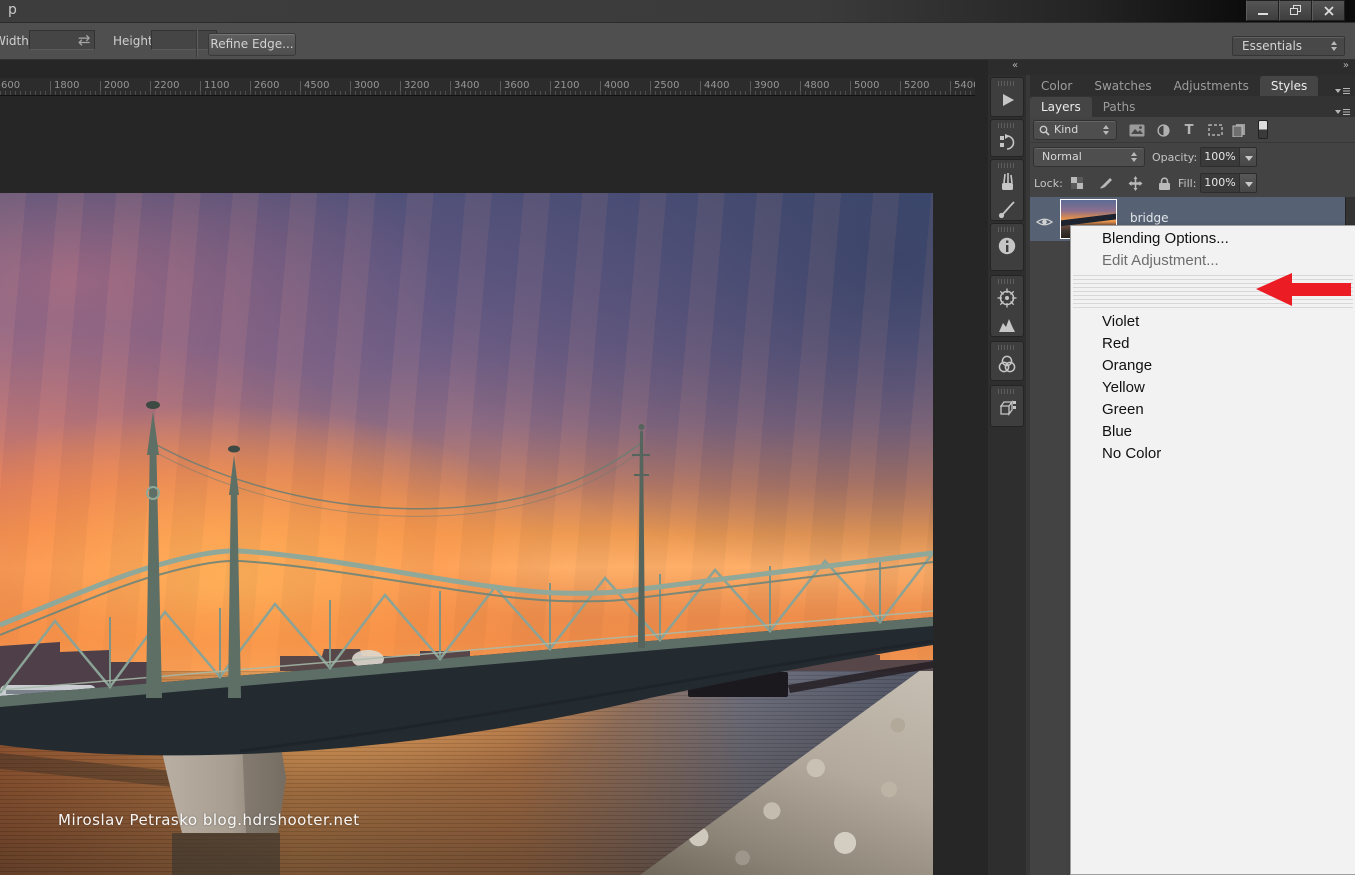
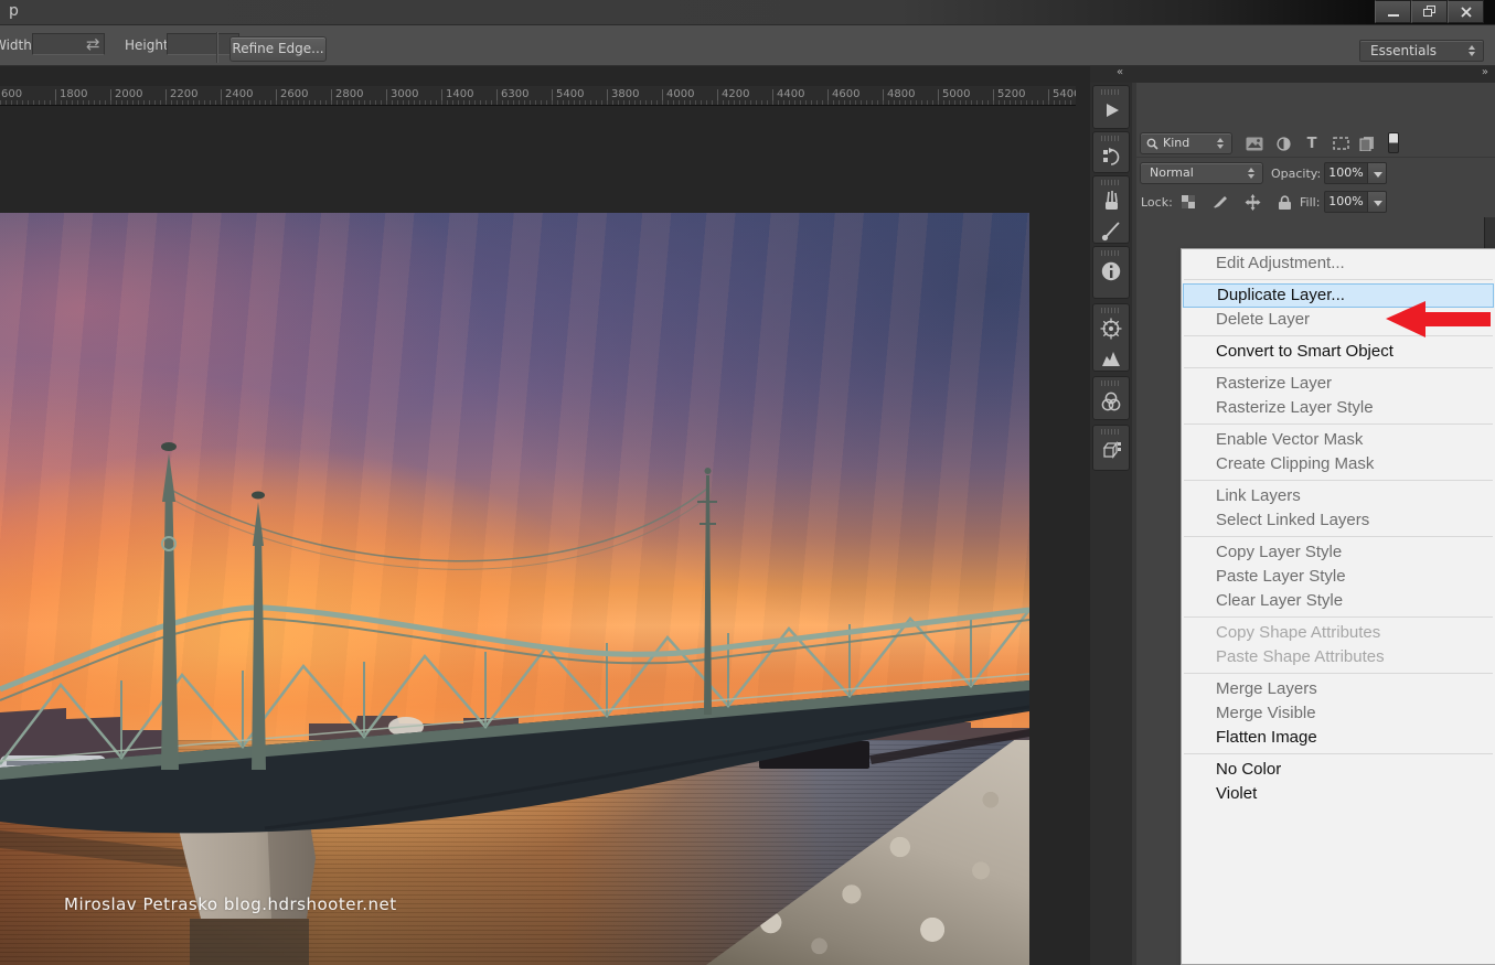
  p
  ⇄
  Heigh
  Refine Edge...
  Essentials
  600
  1800
  2000
  2200
- 1100
+ 2400
  2600
- 4500
+ 2800
  3000
- 3200
+ 1400
- 3400
+ 6300
- 3600
+ 5400
- 2100
+ 3800
  4000
- 2500
+ 4200
  4400
- 3900
+ 4600
  4800
  5000
  5200
  540
  Miroslav Petrasko blog.hdrshooter.net
  «
  »
- Color Swatches Adjustments Styles
- Layers Paths
  Kind
  T
  Normal
  Opacity:
  100%
  Lock:
  Fill:
  100%
- bridge
- Blending Options...
  Edit Adjustment...
+ Duplicate Layer...
+ Delete Layer
+ Convert to Smart Object
+ Rasterize Layer
+ Rasterize Layer Style
+ Enable Vector Mask
+ Create Clipping Mask
+ Link Layers
+ Select Linked Layers
+ Copy Layer Style
+ Paste Layer Style
+ Clear Layer Style
+ Copy Shape Attributes
+ Paste Shape Attributes
+ Merge Layers
+ Merge Visible
+ Flatten Image
- Violet
+ No Color
- Red
- Orange
- Yellow
- Green
- Blue
- No Color
+ Violet
